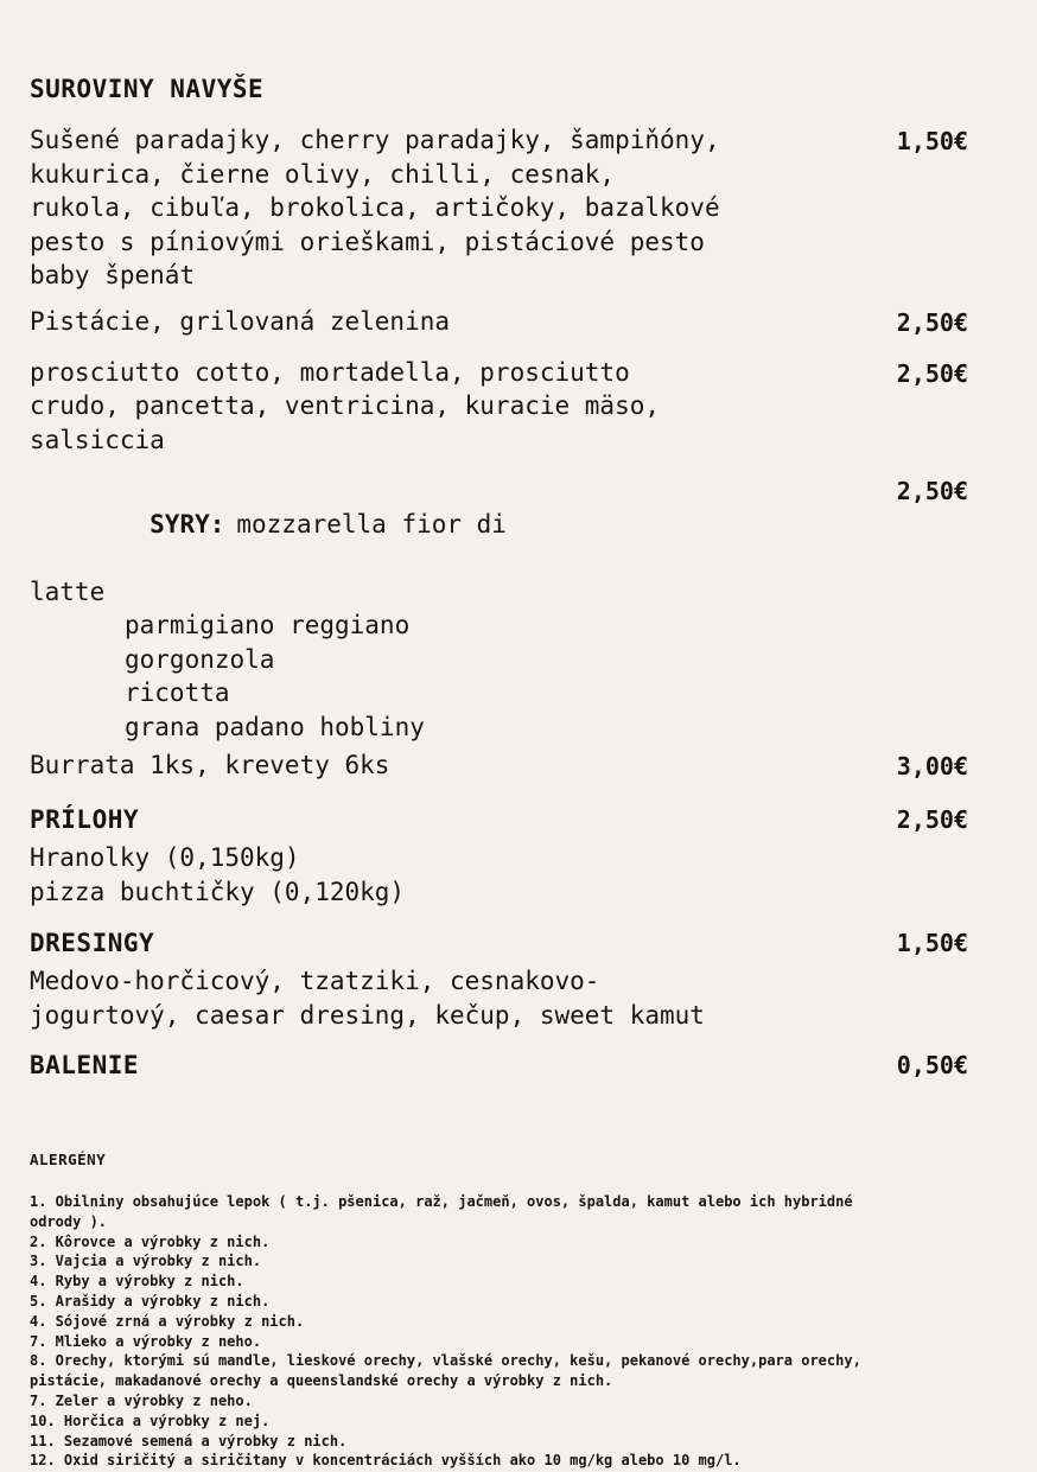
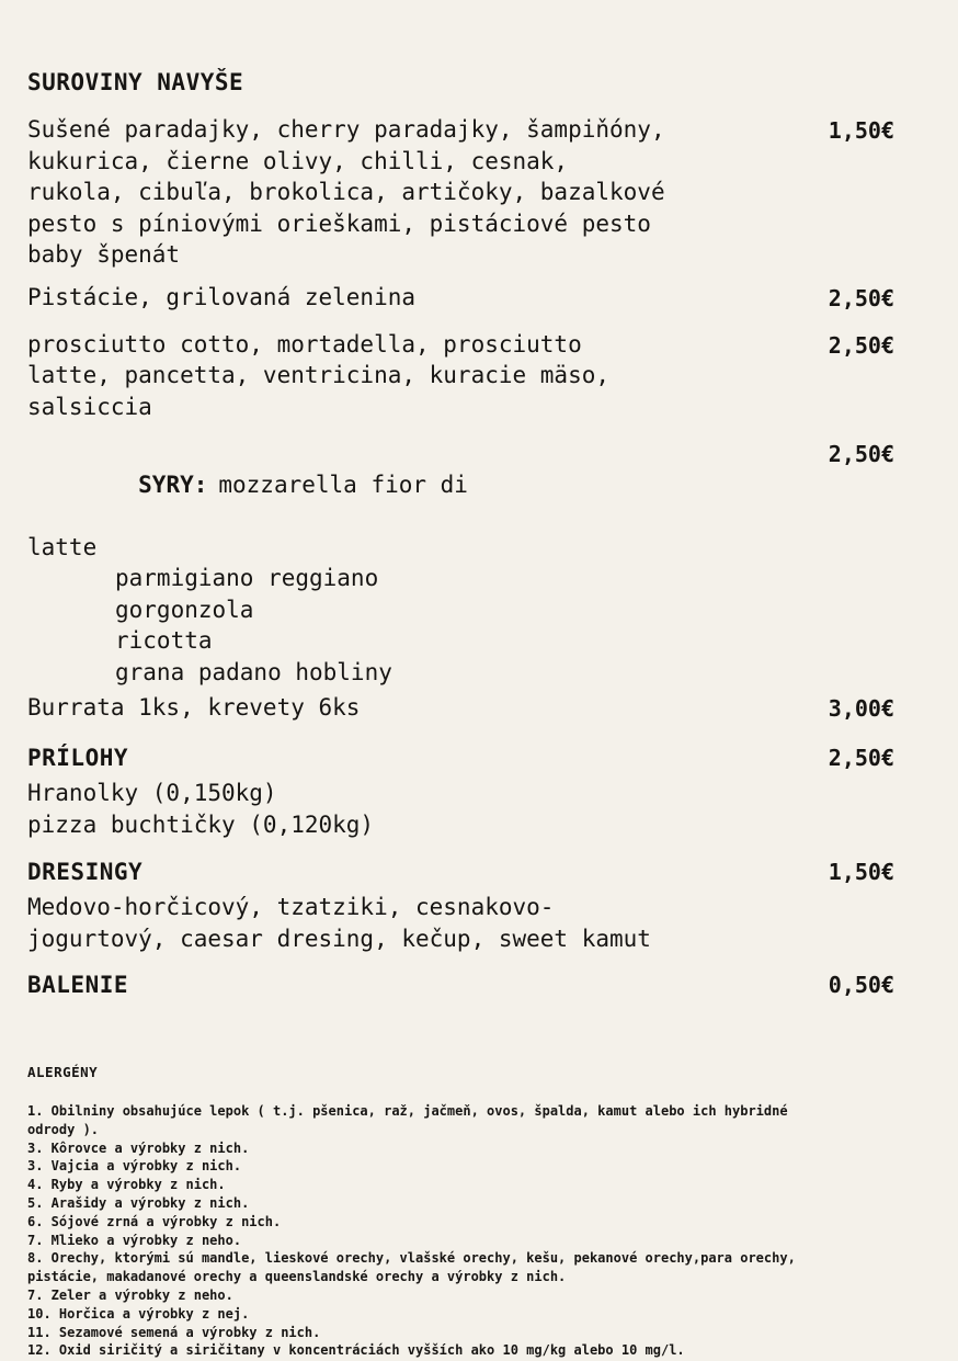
  SUROVINY NAVYŠE
  Sušené paradajky, cherry paradajky, šampiňóny,
  kukurica, čierne olivy, chilli, cesnak,
  rukola, cibuľa, brokolica, artičoky, bazalkové
  pesto s píniovými orieškami, pistáciové pesto
  baby špenát
  1,50€
  Pistácie, grilovaná zelenina
  2,50€
  prosciutto cotto, mortadella, prosciutto
- crudo, pancetta, ventricina, kuracie mäso,
+ latte, pancetta, ventricina, kuracie mäso,
  salsiccia
  2,50€
  SYRY: mozzarella fior di
  latte
  parmigiano reggiano
  gorgonzola
  ricotta
  grana padano hobliny
  2,50€
  Burrata 1ks, krevety 6ks
  3,00€
  PRÍLOHY
  2,50€
  Hranolky (0,150kg)
  pizza buchtičky (0,120kg)
  DRESINGY
  1,50€
  Medovo-horčicový, tzatziki, cesnakovo-
  jogurtový, caesar dresing, kečup, sweet kamut
  BALENIE
  0,50€
  ALERGÉNY
  1. Obilniny obsahujúce lepok ( t.j. pšenica, raž, jačmeň, ovos, špalda, kamut alebo ich hybridné odrody ).
- 2. Kôrovce a výrobky z nich.
+ 3. Kôrovce a výrobky z nich.
  3. Vajcia a výrobky z nich.
  4. Ryby a výrobky z nich.
  5. Arašidy a výrobky z nich.
- 4. Sójové zrná a výrobky z nich.
+ 6. Sójové zrná a výrobky z nich.
  7. Mlieko a výrobky z neho.
  8. Orechy, ktorými sú mandle, lieskové orechy, vlašské orechy, kešu, pekanové orechy,para orechy, pistácie, makadanové orechy a queenslandské orechy a výrobky z nich.
  7. Zeler a výrobky z neho.
  10. Horčica a výrobky z nej.
  11. Sezamové semená a výrobky z nich.
  12. Oxid siričitý a siričitany v koncentráciách vyšších ako 10 mg/kg alebo 10 mg/l.
